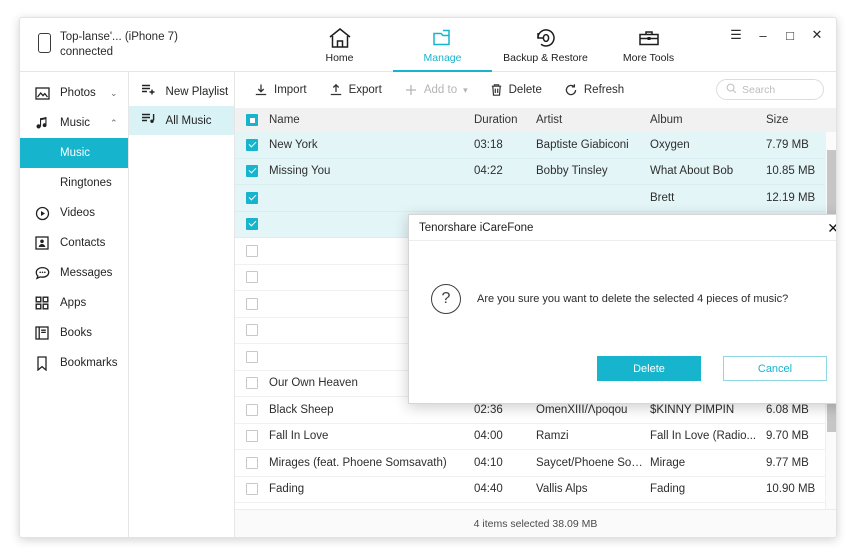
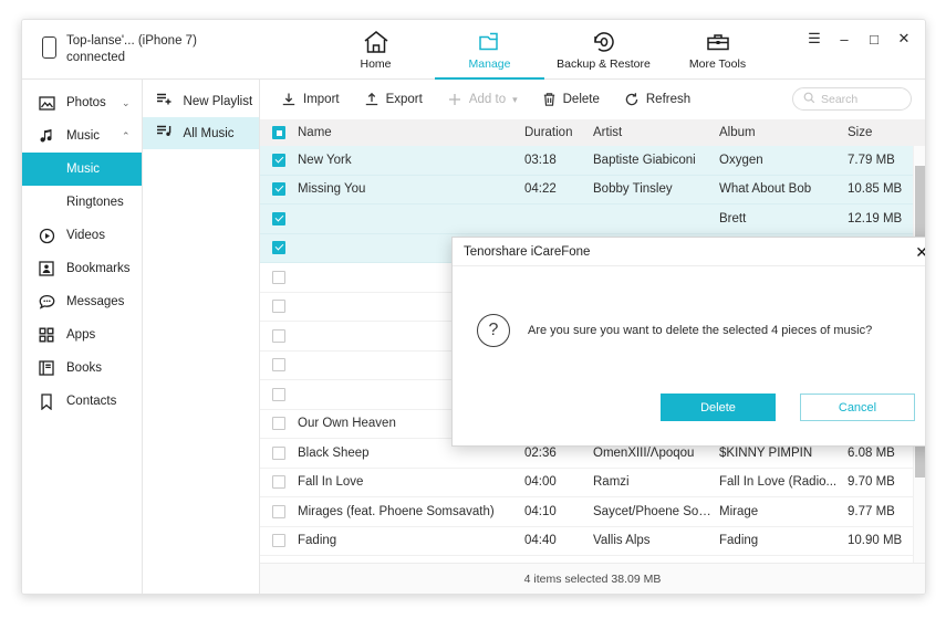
  Top-lanse'... (iPhone 7)
  connected
  Home
  Manage
  Backup & Restore
  More Tools
  ☰
  –
  □
  ✕
  Photos
  ⌄
  Music
  ⌃
  Music
  Ringtones
  Videos
- Contacts
+ Bookmarks
  Messages
  Apps
  Books
- Bookmarks
+ Contacts
  New Playlist
  All Music
  Import
  Export
  Add to
  ▾
  Delete
  Refresh
  Search
  Name
  Duration
  Artist
  Album
  Size
  New York
  03:18
  Baptiste Giabiconi
  Oxygen
  7.79 MB
  Missing You
  04:22
  Bobby Tinsley
  What About Bob
  10.85 MB
  Brett
  12.19 MB
  Our Own Heaven
  Black Sheep
  02:36
  OmenXIII/Λpoqou
  $KINNY PIMPIN
  6.08 MB
  Fall In Love
  04:00
  Ramzi
  Fall In Love (Radio...
  9.70 MB
  Mirages (feat. Phoene Somsavath)
  04:10
  Saycet/Phoene Som...
  Mirage
  9.77 MB
  Fading
  04:40
  Vallis Alps
  Fading
  10.90 MB
  4 items selected 38.09 MB
  Tenorshare iCareFone
  ✕
  ?
  Are you sure you want to delete the selected 4 pieces of music?
  Delete
  Cancel
